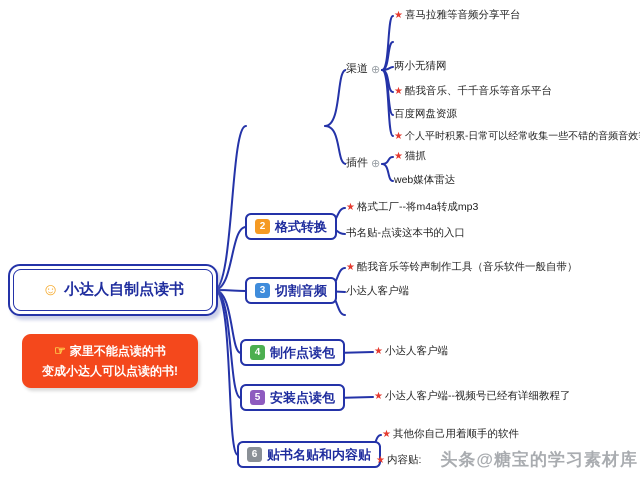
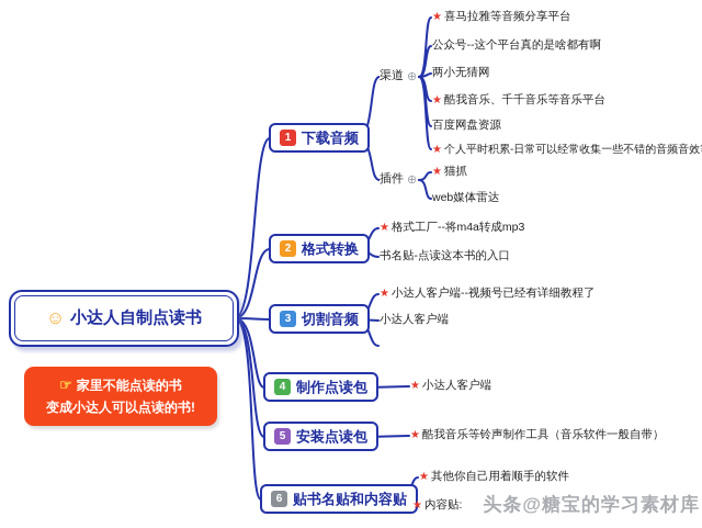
  ☺
  小达人自制点读书
  ☞ 家里不能点读的书
  变成小达人可以点读的书!
+ 1
+ 下载音频
  2
  格式转换
  3
  切割音频
  4
  制作点读包
  5
  安装点读包
  6
  贴书名贴和内容贴
  渠道
  ⊕
  插件
  ⊕
  ★ 喜马拉雅等音频分享平台
+ 公众号--这个平台真的是啥都有啊
  两小无猜网
  ★ 酷我音乐、千千音乐等音乐平台
  百度网盘资源
  ★ 个人平时积累-日常可以经常收集一些不错的音频音效
  ★ 猫抓
  web媒体雷达
  ★ 格式工厂--将m4a转成mp3
  书名贴-点读这本书的入口
- ★ 酷我音乐等铃声制作工具（音乐软件一般自带）
+ ★ 小达人客户端--视频号已经有详细教程了
  小达人客户端
  ★ 小达人客户端
- ★ 小达人客户端--视频号已经有详细教程了
+ ★ 酷我音乐等铃声制作工具（音乐软件一般自带）
  ★ 其他你自己用着顺手的软件
  ★ 内容贴:
  头条@糖宝的学习素材库
